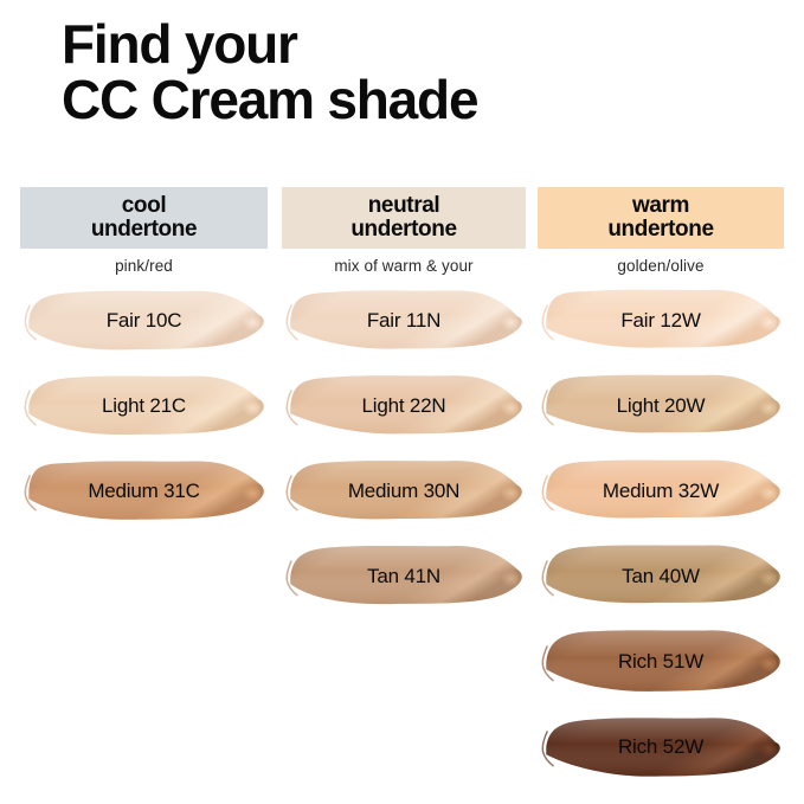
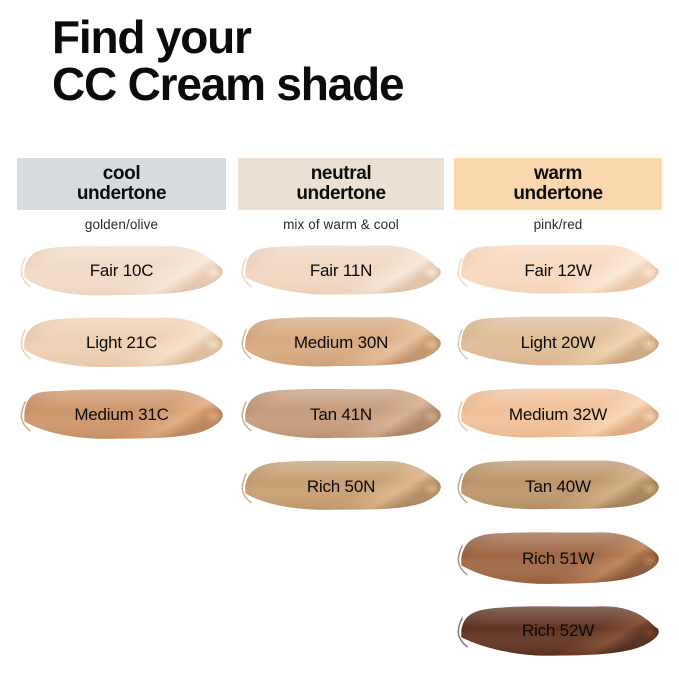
  Find your
  CC Cream shade
  cool
  undertone
- pink/red
+ golden/olive
  Fair 10C
  Light 21C
  Medium 31C
  neutral
  undertone
- mix of warm & your
+ mix of warm & cool
  Fair 11N
- Light 22N
  Medium 30N
  Tan 41N
+ Rich 50N
  warm
  undertone
- golden/olive
+ pink/red
  Fair 12W
  Light 20W
  Medium 32W
  Tan 40W
  Rich 51W
  Rich 52W
